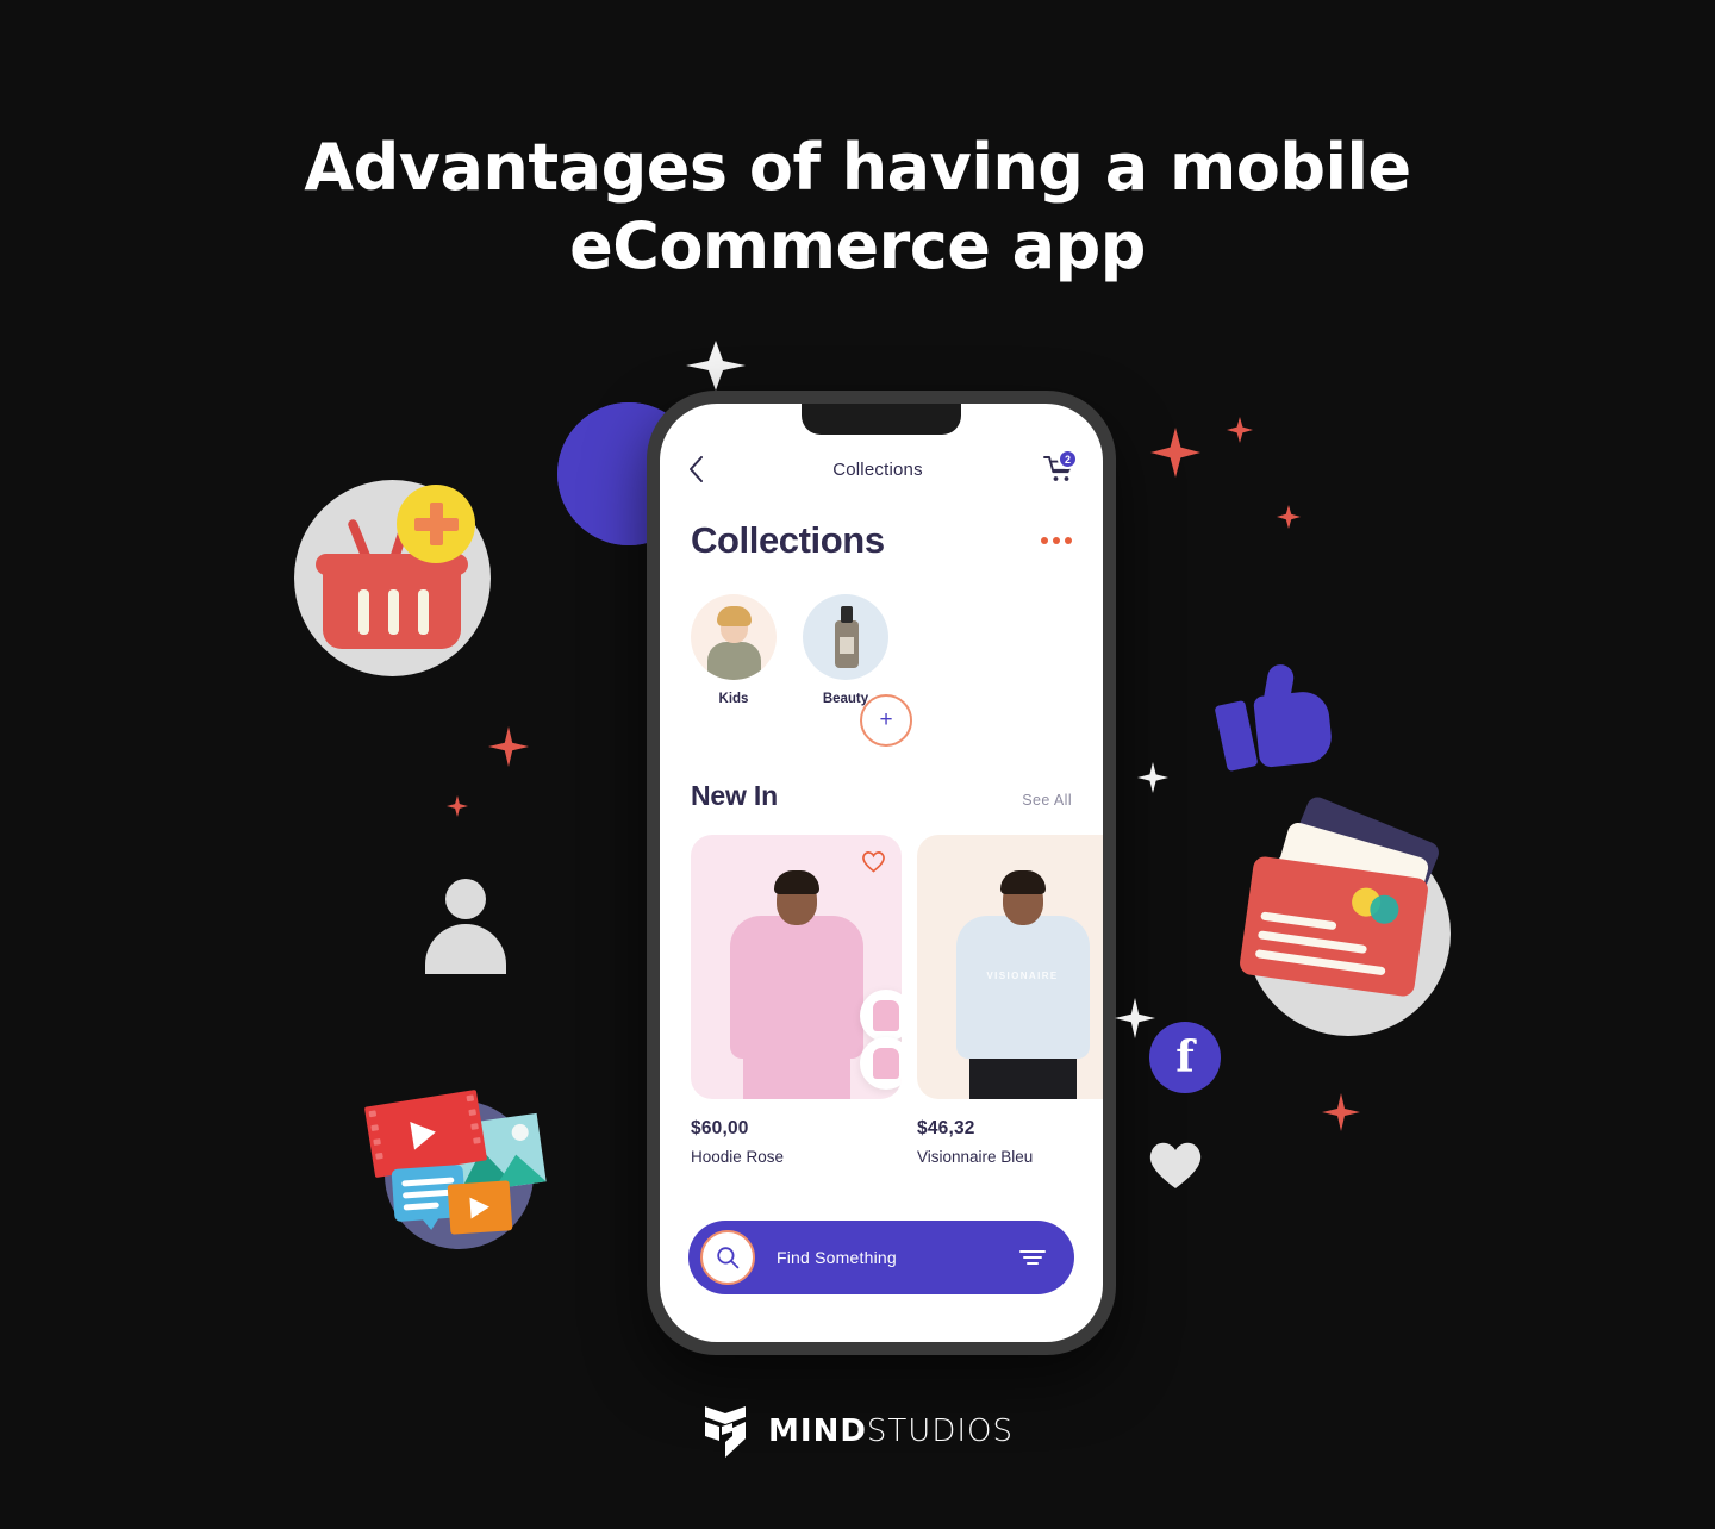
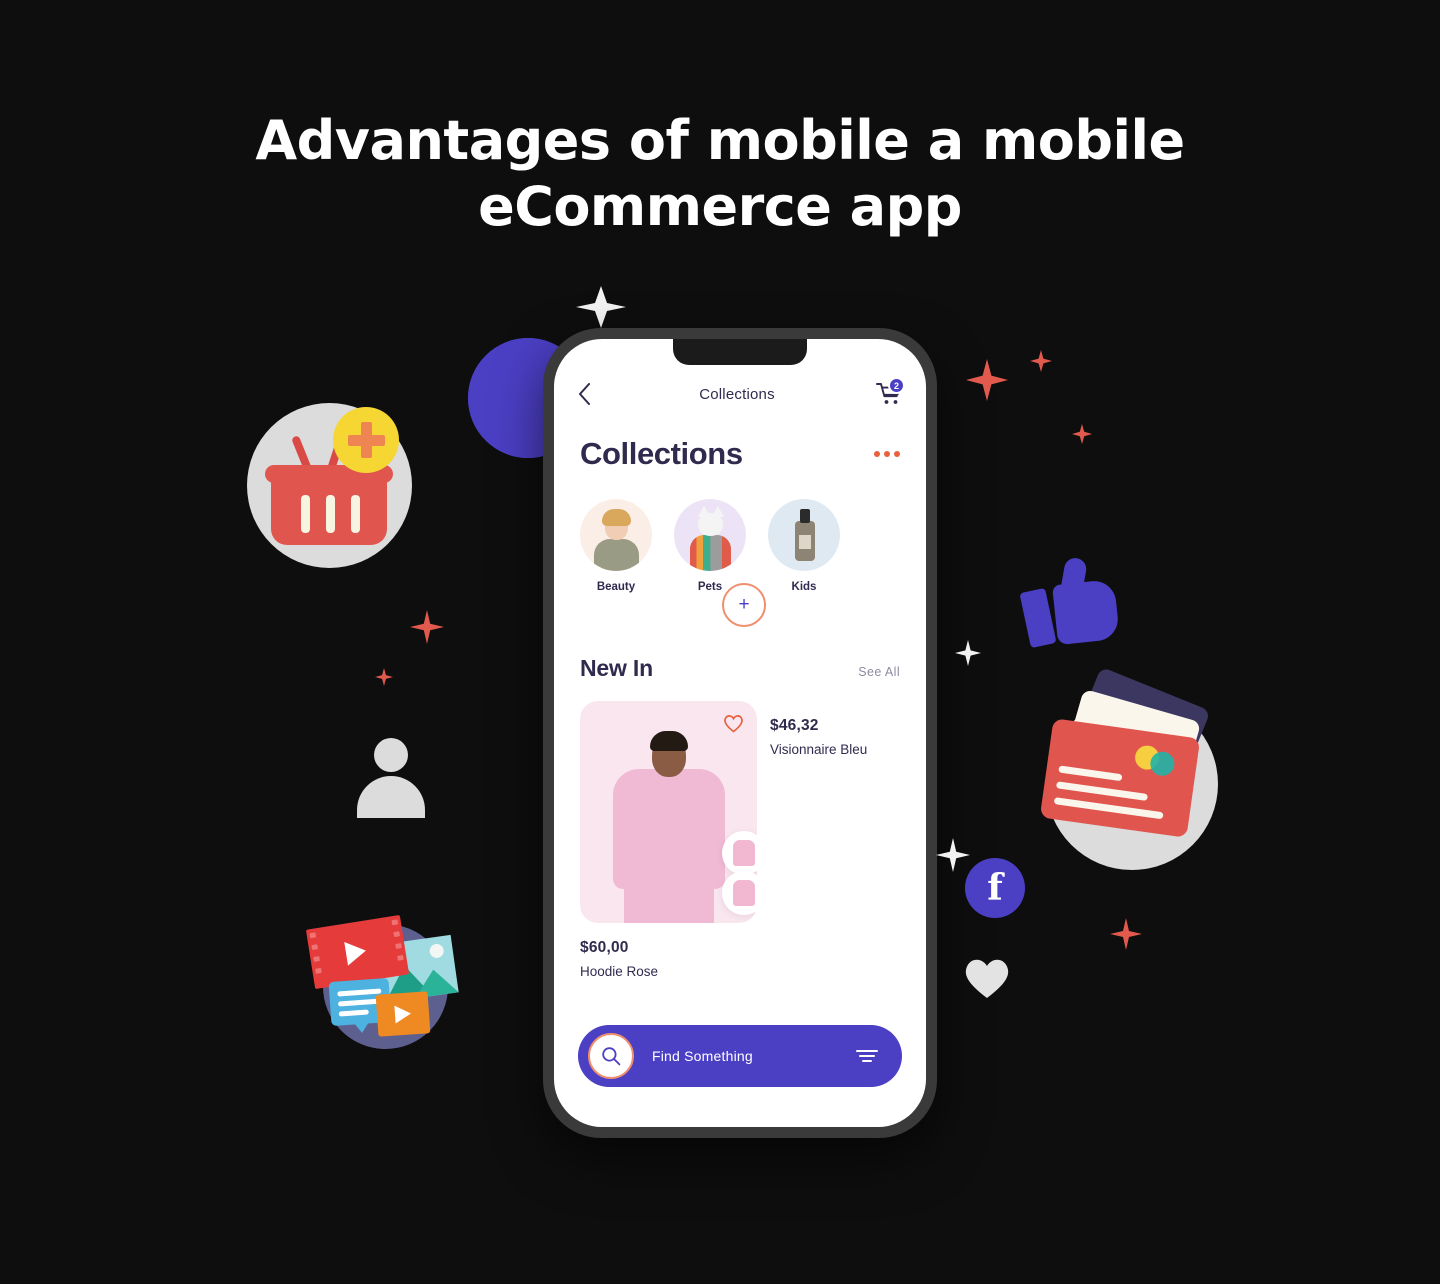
- Advantages of having a mobile
+ Advantages of mobile a mobile
  eCommerce app
  Collections
  2
  Collections
- Kids
+ Beauty
+ Pets
- Beauty
+ Kids
  New In
  See All
  $60,00
  Hoodie Rose
- VISIONAIRE
  $46,32
  Visionnaire Bleu
  +
  Find Something
  f
- MINDSTUDIOS
